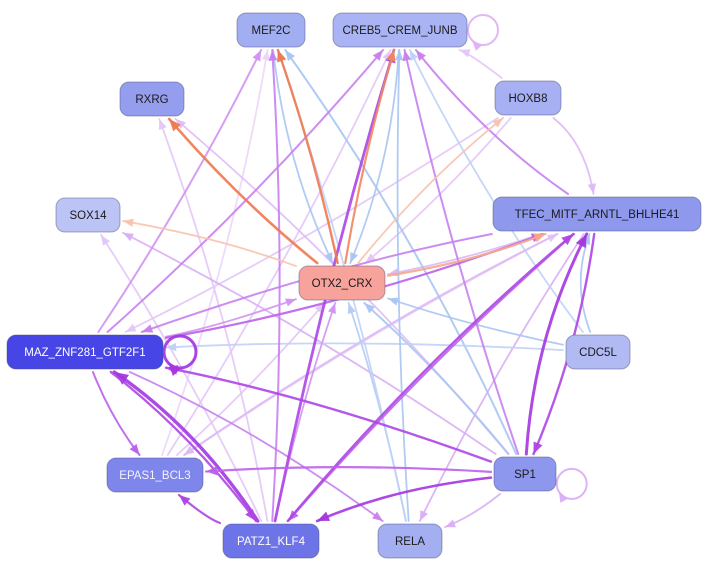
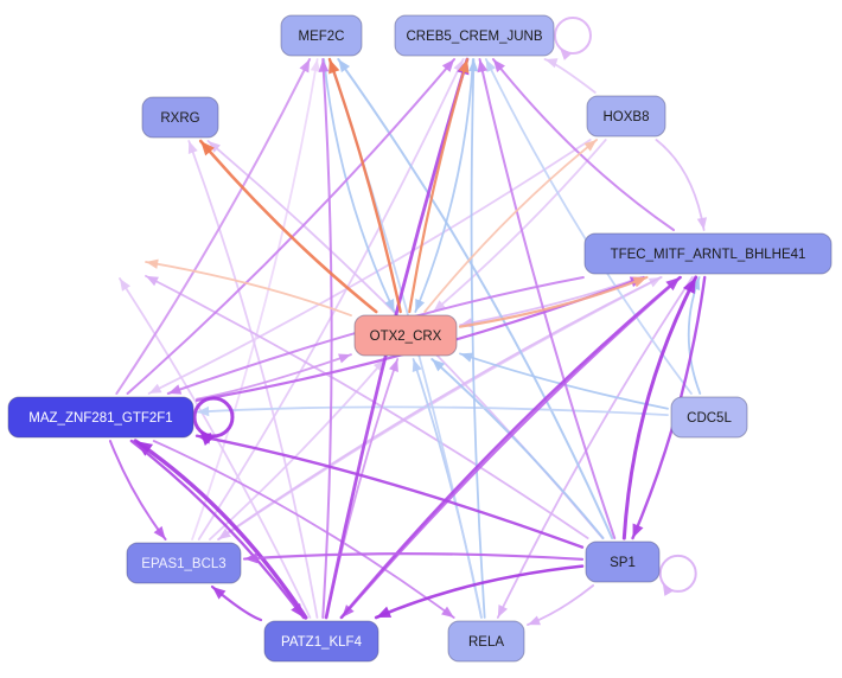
  MEF2C
  CREB5_CREM_JUNB
  RXRG
  HOXB8
- SOX14
  TFEC_MITF_ARNTL_BHLHE41
  OTX2_CRX
  MAZ_ZNF281_GTF2F1
  CDC5L
  EPAS1_BCL3
  SP1
  PATZ1_KLF4
  RELA
